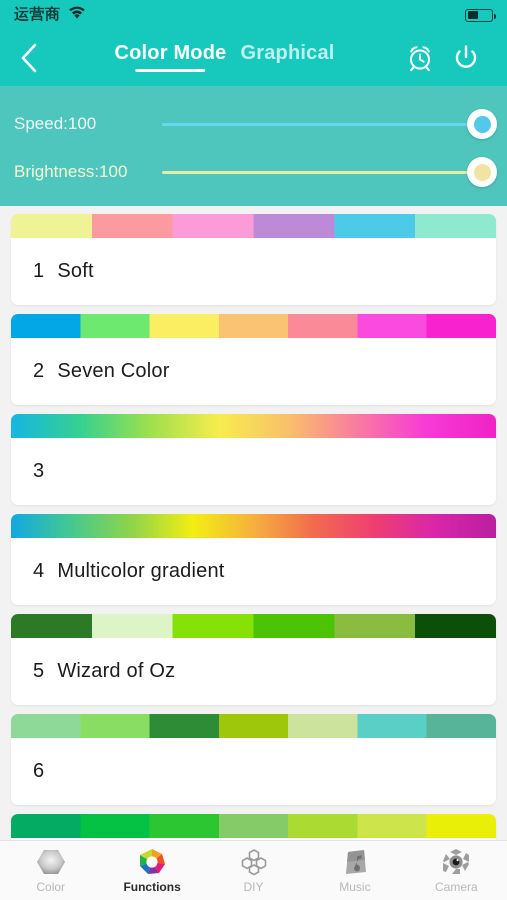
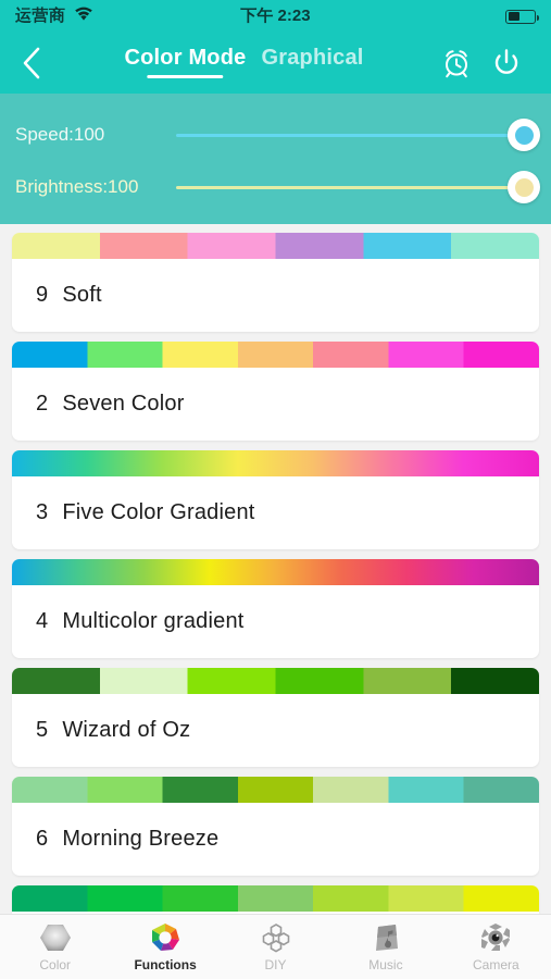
  运营商
+ 下午 2:23
  Color Mode
  Graphical
  Speed:100
  Brightness:100
- 1
+ 9
  Soft
  2
  Seven Color
  3
+ Five Color Gradient
  4
  Multicolor gradient
  5
  Wizard of Oz
  6
+ Morning Breeze
  Color
  Functions
  DIY
  Music
  Camera
